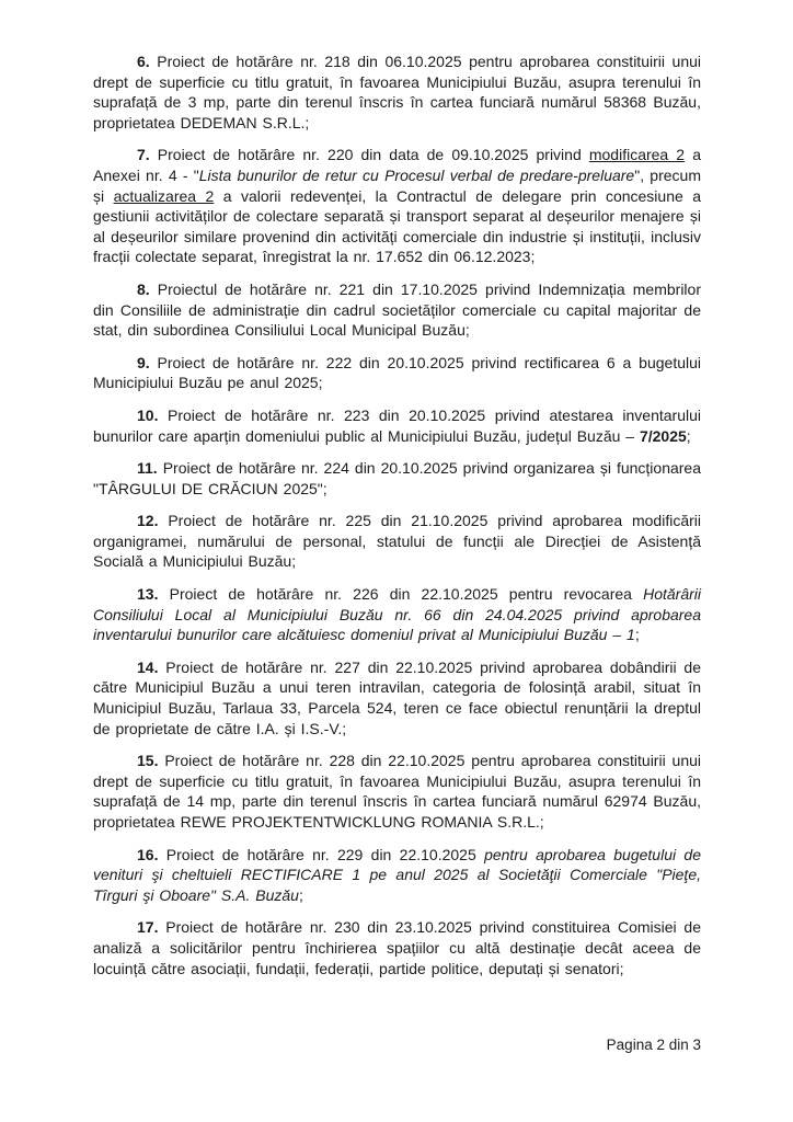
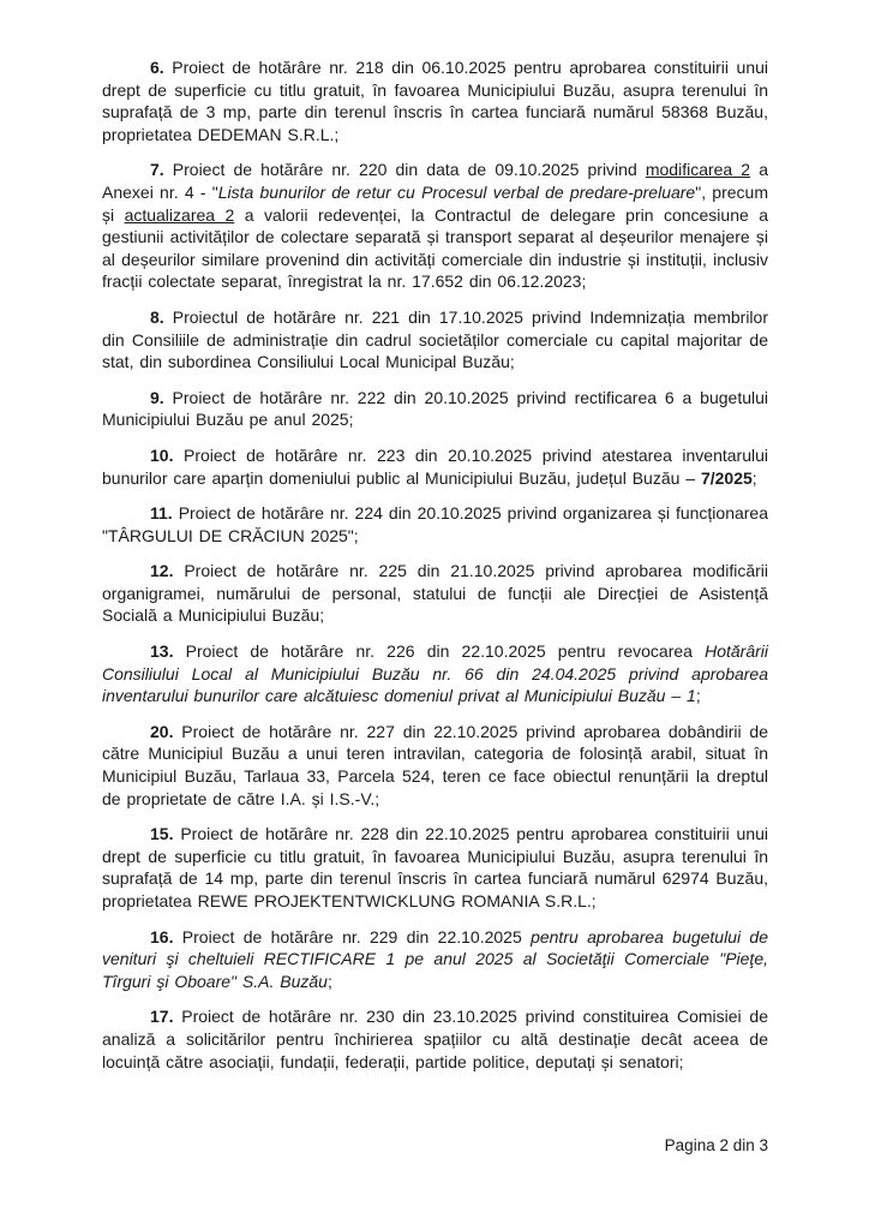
  6. Proiect de hotărâre nr. 218 din 06.10.2025 pentru aprobarea constituirii unui drept de superficie cu titlu gratuit, în favoarea Municipiului Buzău, asupra terenului în suprafață de 3 mp, parte din terenul înscris în cartea funciară numărul 58368 Buzău, proprietatea DEDEMAN S.R.L.;
  7. Proiect de hotărâre nr. 220 din data de 09.10.2025 privind modificarea 2 a Anexei nr. 4 - "Lista bunurilor de retur cu Procesul verbal de predare-preluare", precum și actualizarea 2 a valorii redevenței, la Contractul de delegare prin concesiune a gestiunii activităților de colectare separată și transport separat al deșeurilor menajere și al deșeurilor similare provenind din activități comerciale din industrie și instituții, inclusiv fracții colectate separat, înregistrat la nr. 17.652 din 06.12.2023;
  8. Proiectul de hotărâre nr. 221 din 17.10.2025 privind Indemnizația membrilor din Consiliile de administrație din cadrul societăților comerciale cu capital majoritar de stat, din subordinea Consiliului Local Municipal Buzău;
  9. Proiect de hotărâre nr. 222 din 20.10.2025 privind rectificarea 6 a bugetului Municipiului Buzău pe anul 2025;
  10. Proiect de hotărâre nr. 223 din 20.10.2025 privind atestarea inventarului bunurilor care aparțin domeniului public al Municipiului Buzău, județul Buzău – 7/2025;
  11. Proiect de hotărâre nr. 224 din 20.10.2025 privind organizarea și funcționarea "TÂRGULUI DE CRĂCIUN 2025";
  12. Proiect de hotărâre nr. 225 din 21.10.2025 privind aprobarea modificării organigramei, numărului de personal, statului de funcții ale Direcției de Asistență Socială a Municipiului Buzău;
  13. Proiect de hotărâre nr. 226 din 22.10.2025 pentru revocarea Hotărârii Consiliului Local al Municipiului Buzău nr. 66 din 24.04.2025 privind aprobarea inventarului bunurilor care alcătuiesc domeniul privat al Municipiului Buzău – 1;
- 14. Proiect de hotărâre nr. 227 din 22.10.2025 privind aprobarea dobândirii de către Municipiul Buzău a unui teren intravilan, categoria de folosință arabil, situat în Municipiul Buzău, Tarlaua 33, Parcela 524, teren ce face obiectul renunțării la dreptul de proprietate de către I.A. și I.S.-V.;
+ 20. Proiect de hotărâre nr. 227 din 22.10.2025 privind aprobarea dobândirii de către Municipiul Buzău a unui teren intravilan, categoria de folosință arabil, situat în Municipiul Buzău, Tarlaua 33, Parcela 524, teren ce face obiectul renunțării la dreptul de proprietate de către I.A. și I.S.-V.;
  15. Proiect de hotărâre nr. 228 din 22.10.2025 pentru aprobarea constituirii unui drept de superficie cu titlu gratuit, în favoarea Municipiului Buzău, asupra terenului în suprafață de 14 mp, parte din terenul înscris în cartea funciară numărul 62974 Buzău, proprietatea REWE PROJEKTENTWICKLUNG ROMANIA S.R.L.;
  16. Proiect de hotărâre nr. 229 din 22.10.2025 pentru aprobarea bugetului de venituri şi cheltuieli RECTIFICARE 1 pe anul 2025 al Societăţii Comerciale "Pieţe, Tîrguri şi Oboare" S.A. Buzău;
  17. Proiect de hotărâre nr. 230 din 23.10.2025 privind constituirea Comisiei de analiză a solicitărilor pentru închirierea spațiilor cu altă destinație decât aceea de locuință către asociații, fundații, federații, partide politice, deputați și senatori;
  Pagina 2 din 3
